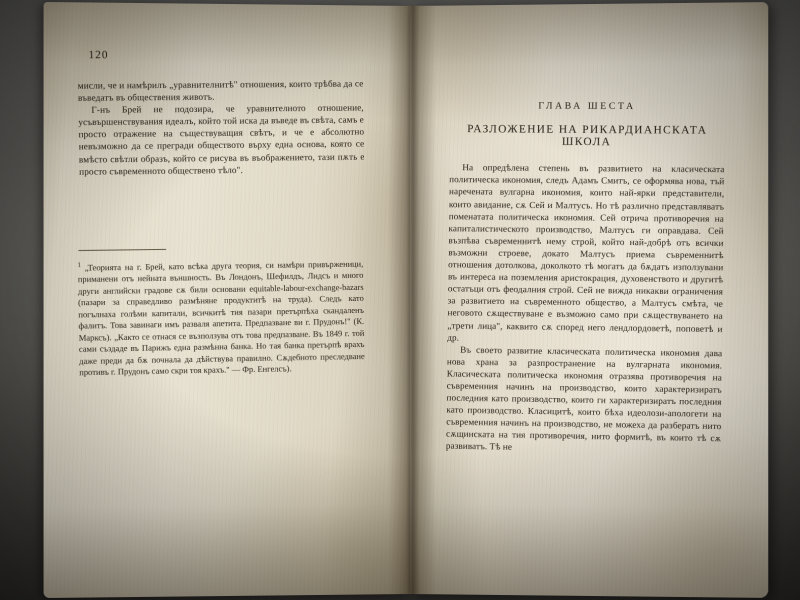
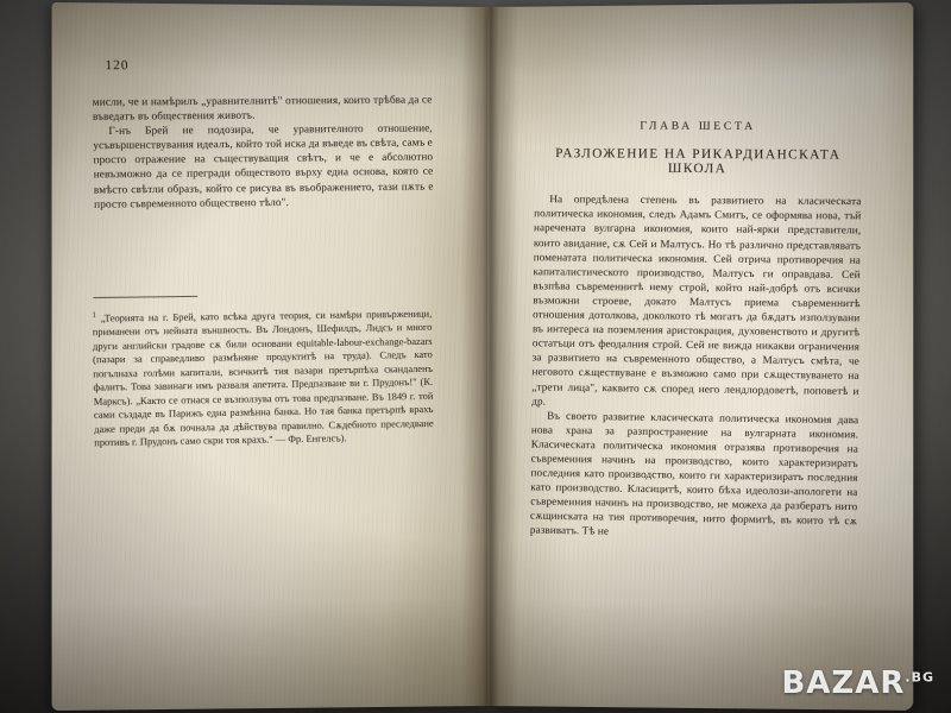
+ BAZAR.BG
